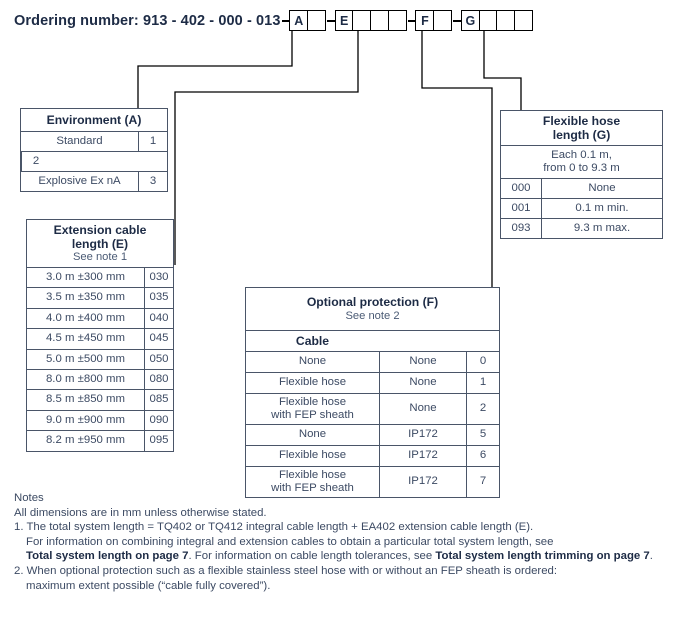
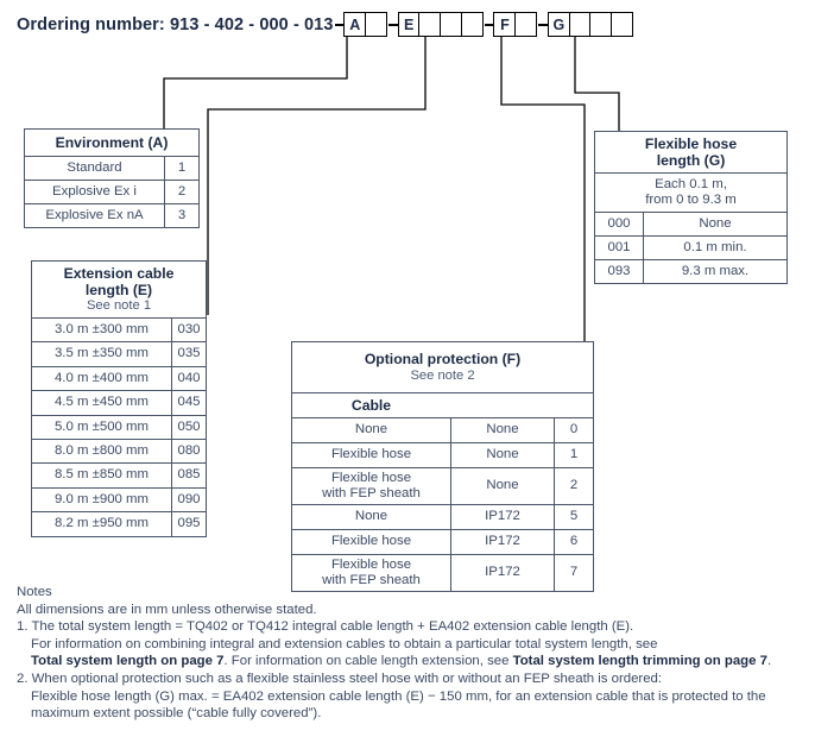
  Ordering number: 913 - 402 - 000 - 013
  A
  E
  F
  G
  Environment (A)
  Standard
  1
+ Explosive Ex i
  2
  Explosive Ex nA
  3
  Extension cable
  length (E)
  See note 1
  3.0 m ±300 mm
  030
  3.5 m ±350 mm
  035
  4.0 m ±400 mm
  040
  4.5 m ±450 mm
  045
  5.0 m ±500 mm
  050
  8.0 m ±800 mm
  080
  8.5 m ±850 mm
  085
  9.0 m ±900 mm
  090
  8.2 m ±950 mm
  095
  Optional protection (F)
  See note 2
  Cable
  None
  None
  0
  Flexible hose
  None
  1
  Flexible hose
  with FEP sheath
  None
  2
  None
  IP172
  5
  Flexible hose
  IP172
  6
  Flexible hose
  with FEP sheath
  IP172
  7
  Flexible hose
  length (G)
  Each 0.1 m,
  from 0 to 9.3 m
  000
  None
  001
  0.1 m min.
  093
  9.3 m max.
  Notes
  All dimensions are in mm unless otherwise stated.
  1. The total system length = TQ402 or TQ412 integral cable length + EA402 extension cable length (E).
  For information on combining integral and extension cables to obtain a particular total system length, see
- Total system length on page 7. For information on cable length tolerances, see Total system length trimming on page 7.
+ Total system length on page 7. For information on cable length extension, see Total system length trimming on page 7.
  2. When optional protection such as a flexible stainless steel hose with or without an FEP sheath is ordered:
+ Flexible hose length (G) max. = EA402 extension cable length (E) − 150 mm, for an extension cable that is protected to the
  maximum extent possible (“cable fully covered”).
